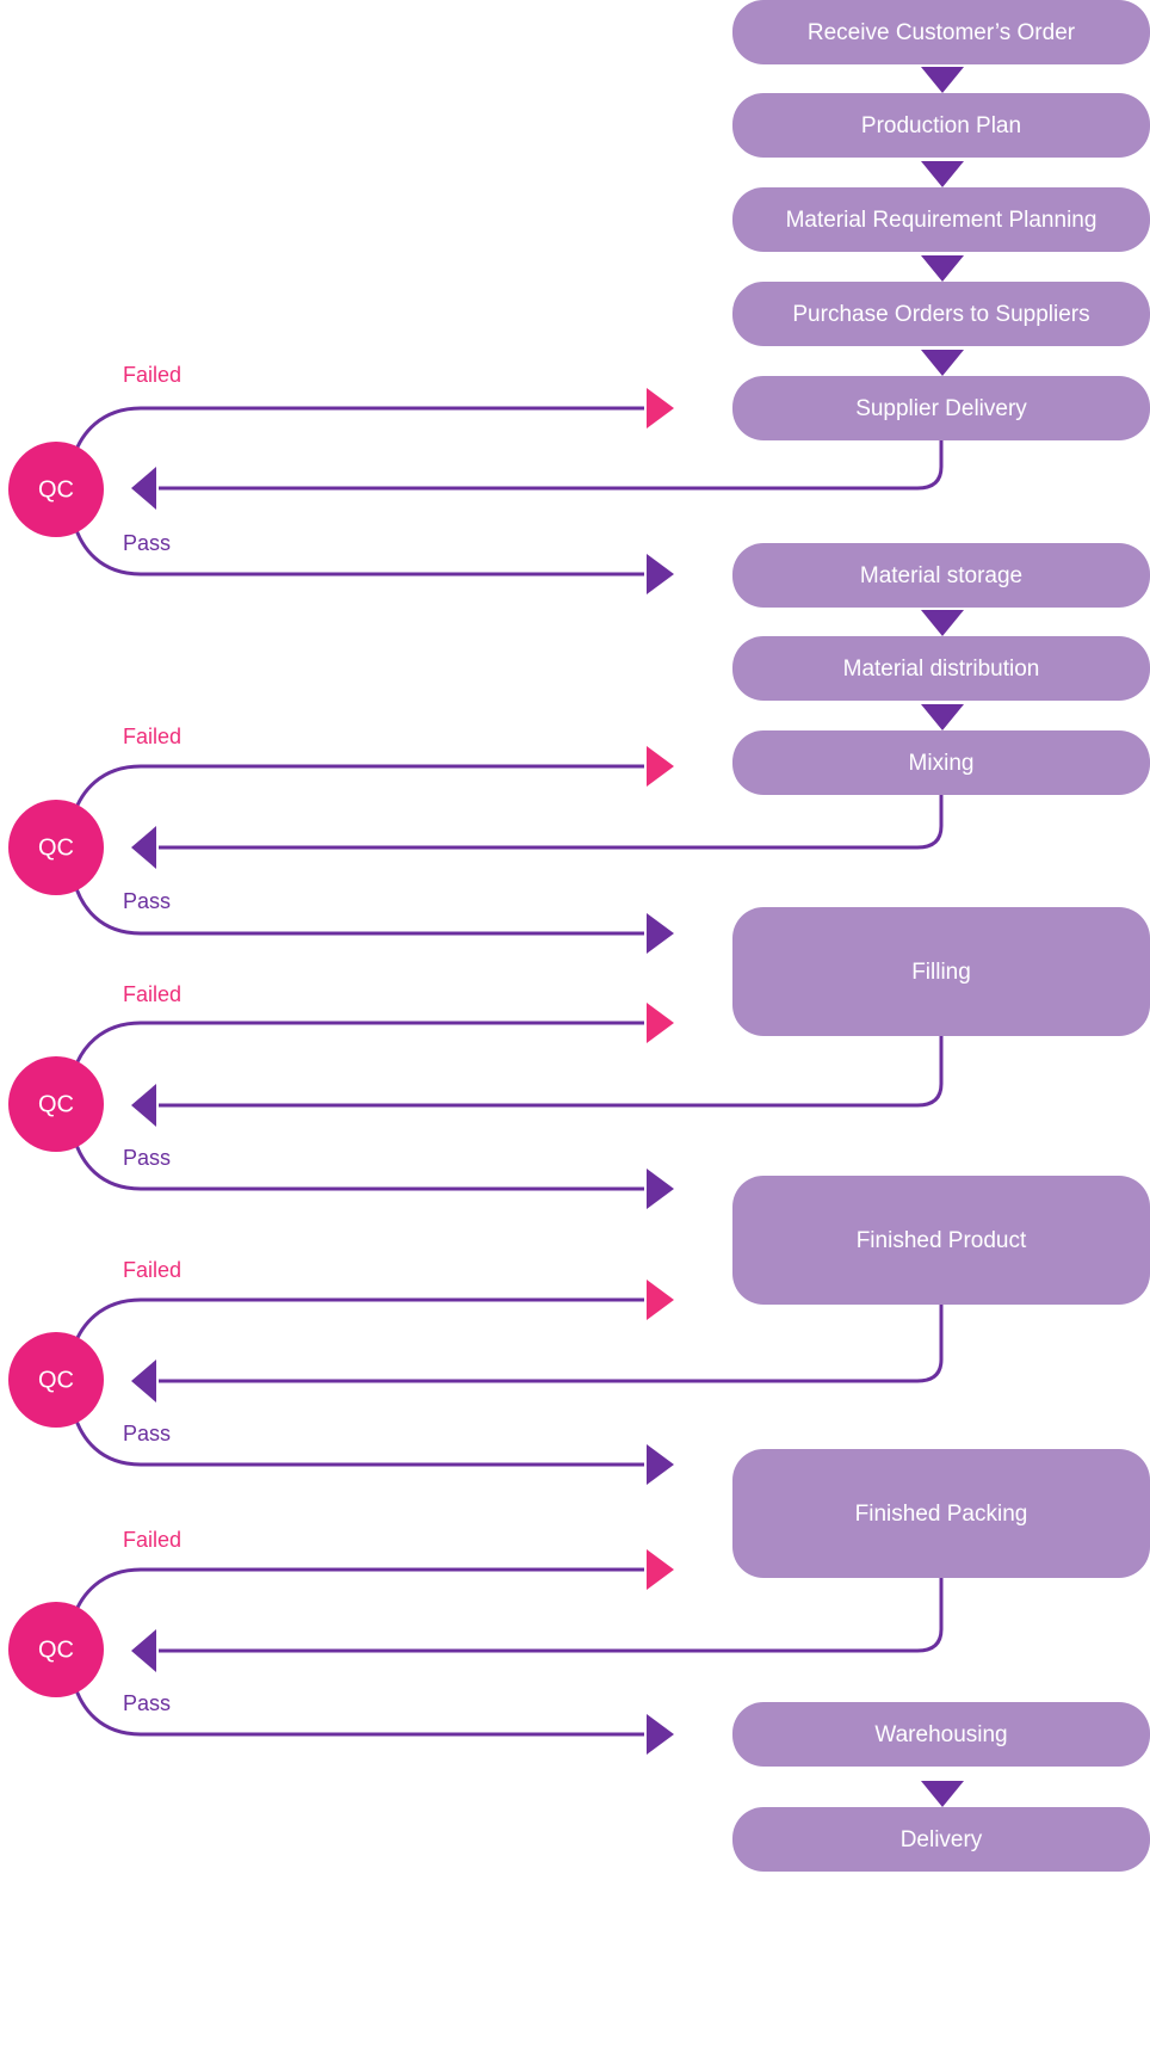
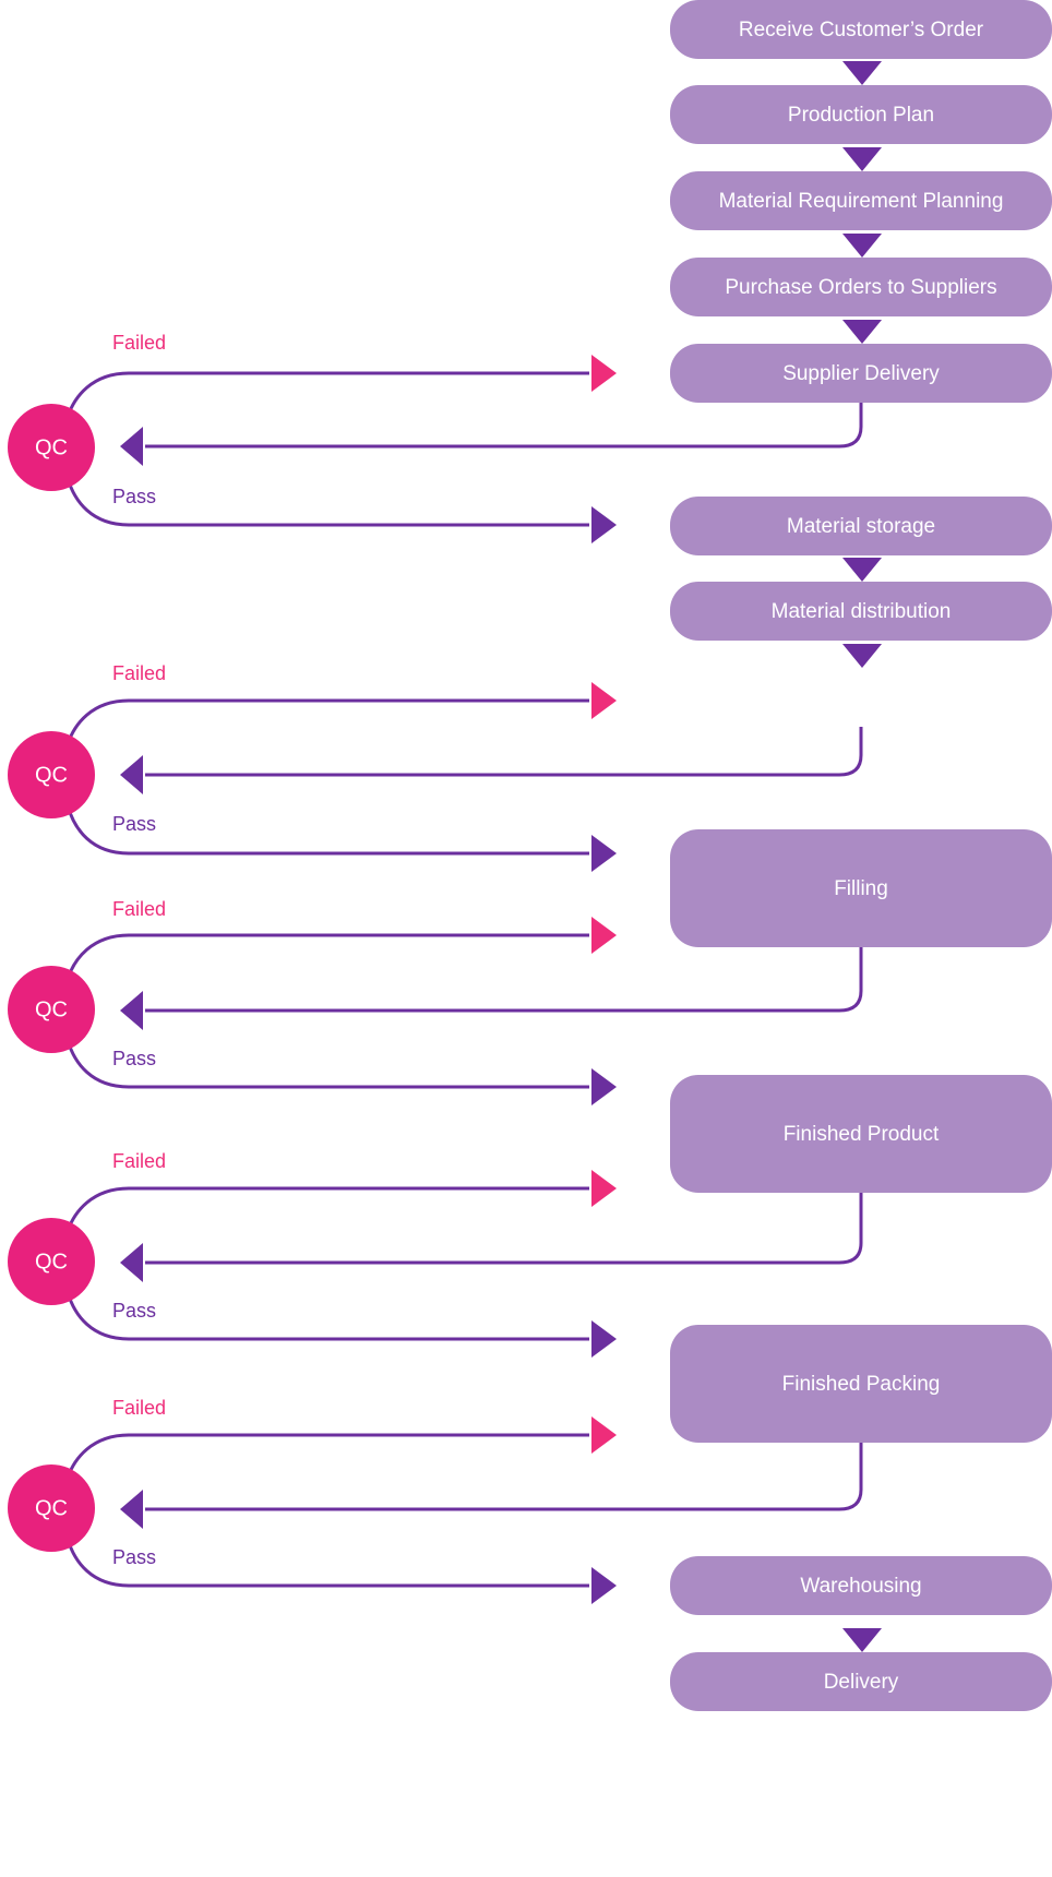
  Receive Customer’s Order
  Production Plan
  Material Requirement Planning
  Purchase Orders to Suppliers
  Supplier Delivery
  Material storage
  Material distribution
- Mixing
  Filling
  Finished Product
  Finished Packing
  Warehousing
  Delivery
  QC
  QC
  QC
  QC
  QC
  Failed
  Pass
  Failed
  Pass
  Failed
  Pass
  Failed
  Pass
  Failed
  Pass
